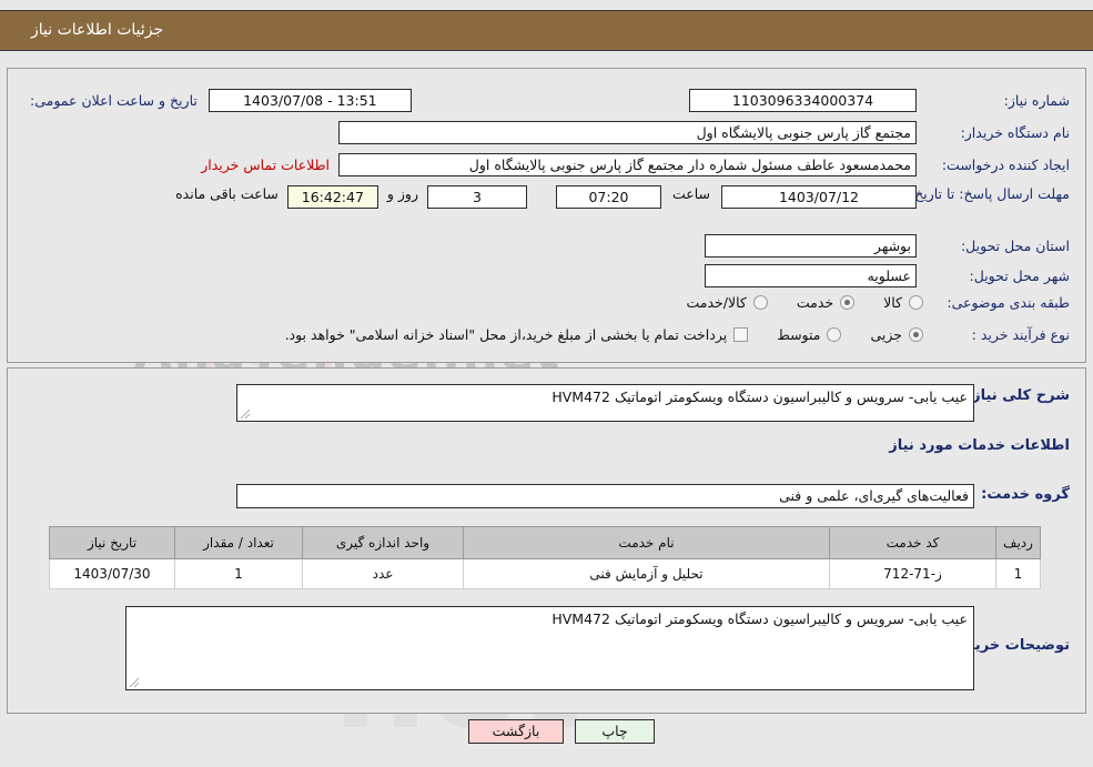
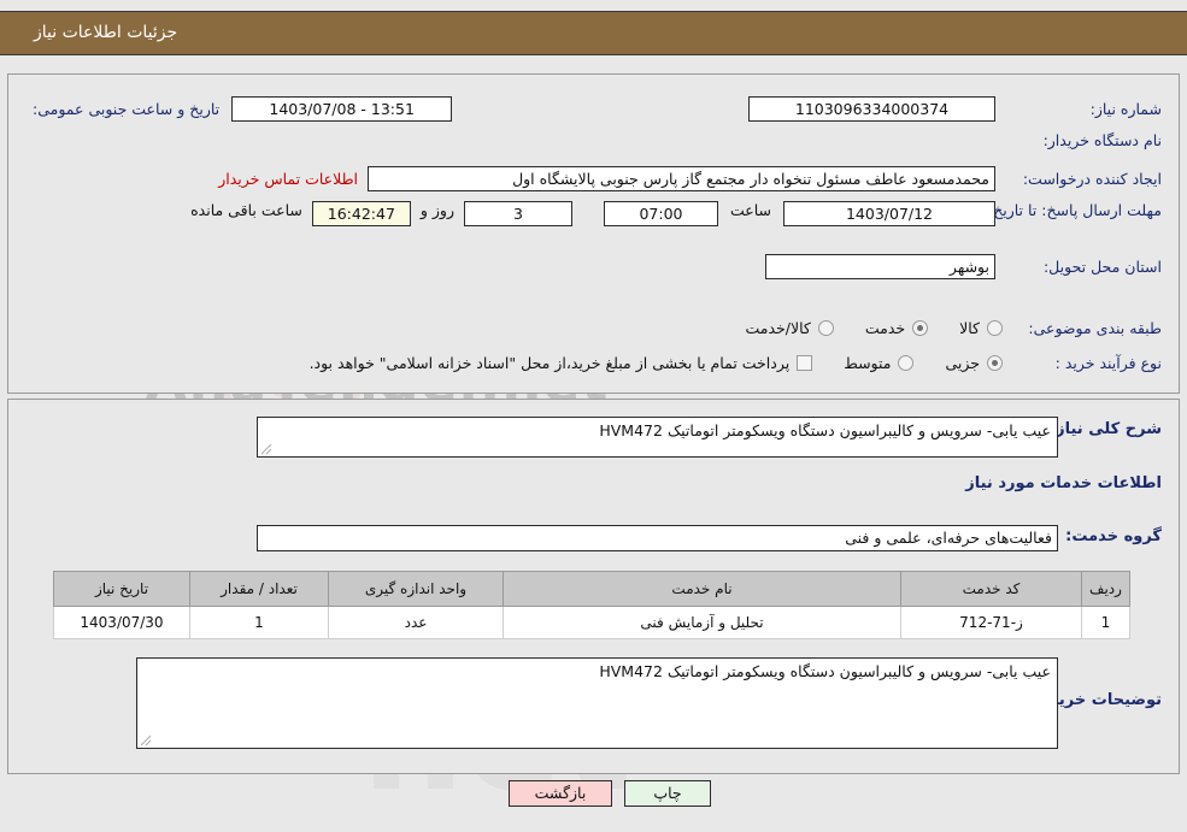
  جزئیات اطلاعات نیاز
  شماره نیاز:
  1103096334000374
  1403/07/08 - 13:51
- تاریخ و ساعت اعلان عمومی:
+ تاریخ و ساعت جنوبی عمومی:
  نام دستگاه خریدار:
- مجتمع گاز پارس جنوبی پالایشگاه اول
  ایجاد کننده درخواست:
- محمدمسعود عاطف مسئول شماره دار مجتمع گاز پارس جنوبی پالایشگاه اول
+ محمدمسعود عاطف مسئول تنخواه دار مجتمع گاز پارس جنوبی پالایشگاه اول
  اطلاعات تماس خریدار
  مهلت ارسال پاسخ: تا تاریخ
  1403/07/12
  ساعت
- 07:20
+ 07:00
  3
  روز و
  16:42:47
  ساعت باقی مانده
  استان محل تحویل:
  بوشهر
- شهر محل تحویل:
- عسلویه
  طبقه بندی موضوعی:
  کالا
  خدمت
  کالا/خدمت
  نوع فرآیند خرید :
  جزیی
  متوسط
  پرداخت تمام یا بخشی از مبلغ خرید،از محل "اسناد خزانه اسلامی" خواهد بود.
  شرح کلی نیاز
  عیب یابی- سرویس و کالیبراسیون دستگاه ویسکومتر اتوماتیک HVM472
  اطلاعات خدمات مورد نیاز
  گروه خدمت:
- فعالیت‌های گیری‌ای، علمی و فنی
+ فعالیت‌های حرفه‌ای، علمی و فنی
  ردیف	کد خدمت	نام خدمت	واحد اندازه گیری	تعداد / مقدار	تاریخ نیاز
  1	ز-71-712	تحلیل و آزمایش فنی	عدد	1	1403/07/30
  توضیحات خری
  عیب یابی- سرویس و کالیبراسیون دستگاه ویسکومتر اتوماتیک HVM472
  چاپ
  بازگشت
